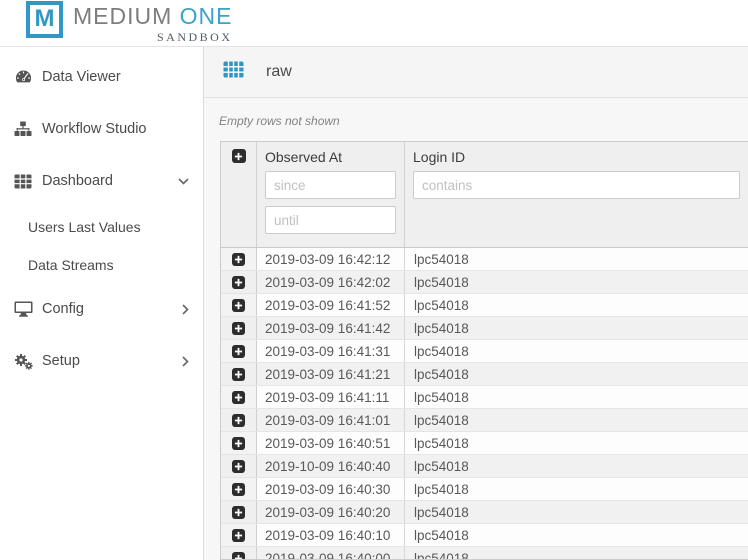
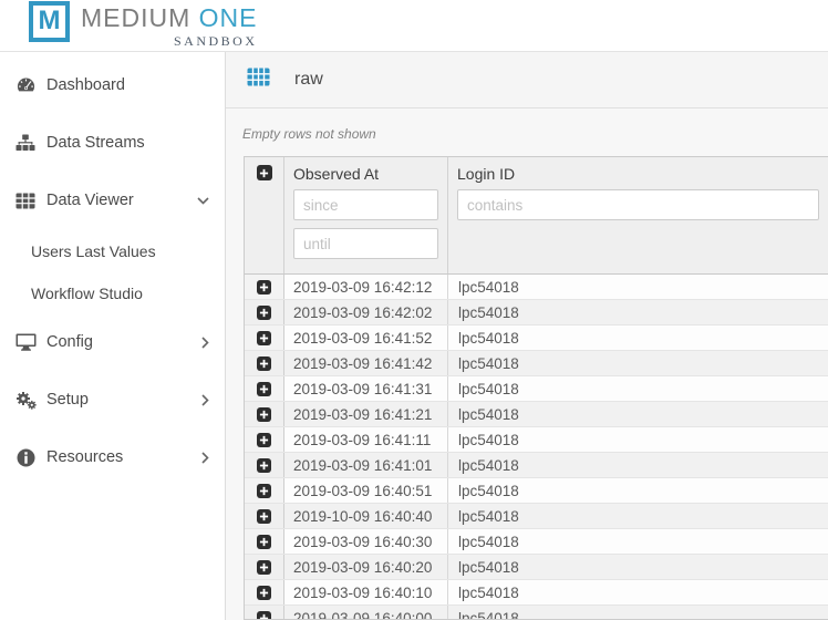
  M
  MEDIUM ONE
  SANDBOX
- Data Viewer
+ Dashboard
- Workflow Studio
+ Data Streams
- Dashboard
+ Data Viewer
  Users Last Values
- Data Streams
+ Workflow Studio
  Config
  Setup
+ Resources
  raw
  Empty rows not shown
  Observed At
  since
  until
  Login ID
  contains
  2019-03-09 16:42:12
  lpc54018
  2019-03-09 16:42:02
  lpc54018
  2019-03-09 16:41:52
  lpc54018
  2019-03-09 16:41:42
  lpc54018
  2019-03-09 16:41:31
  lpc54018
  2019-03-09 16:41:21
  lpc54018
  2019-03-09 16:41:11
  lpc54018
  2019-03-09 16:41:01
  lpc54018
  2019-03-09 16:40:51
  lpc54018
  2019-10-09 16:40:40
  lpc54018
  2019-03-09 16:40:30
  lpc54018
  2019-03-09 16:40:20
  lpc54018
  2019-03-09 16:40:10
  lpc54018
  2019-03-09 16:40:00
  lpc54018
